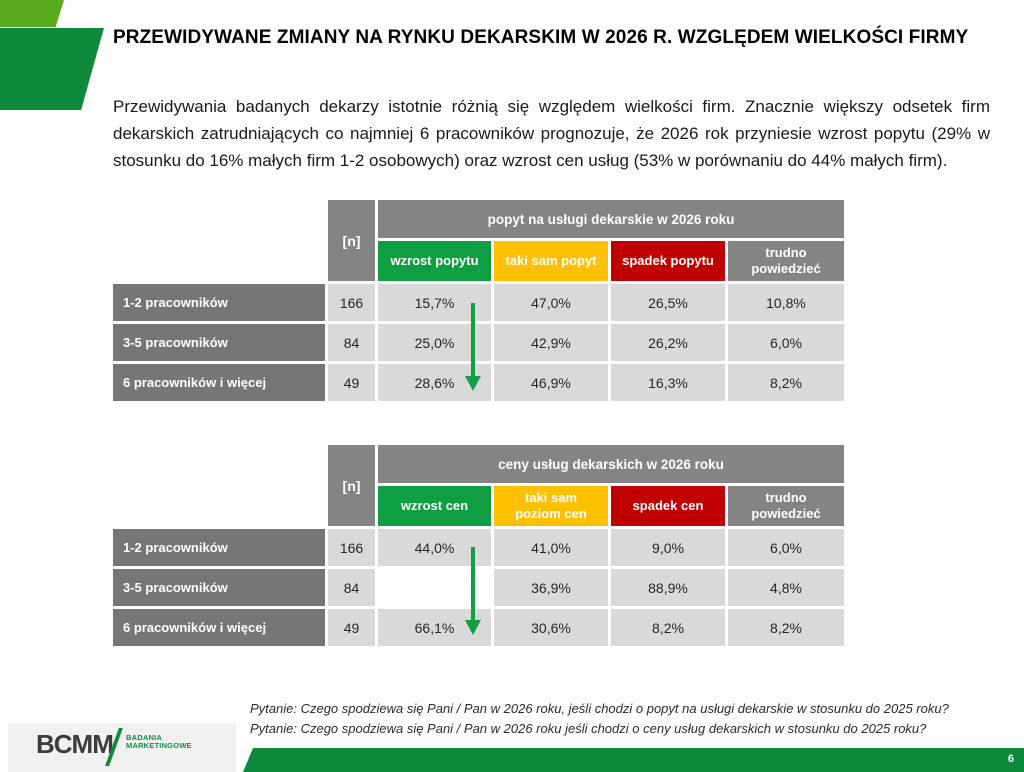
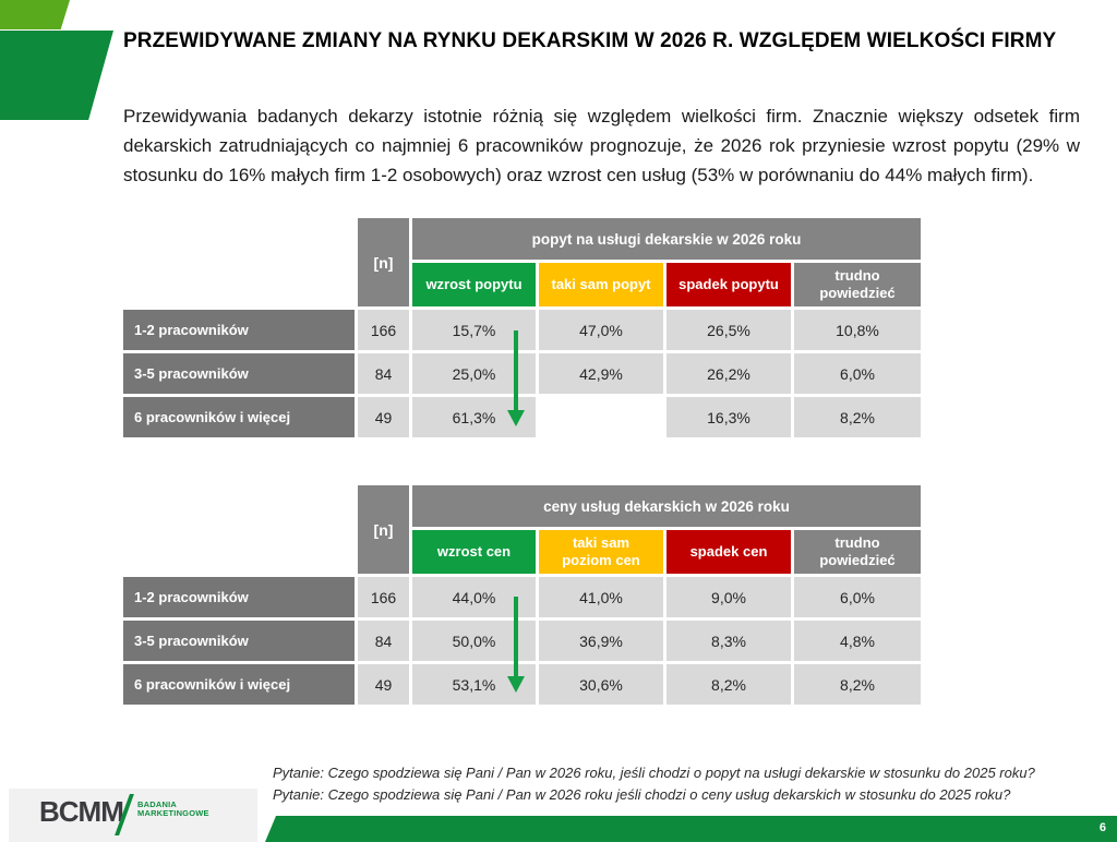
  PRZEWIDYWANE ZMIANY NA RYNKU DEKARSKIM W 2026 R. WZGLĘDEM WIELKOŚCI FIRMY
  Przewidywania badanych dekarzy istotnie różnią się względem wielkości firm. Znacznie większy odsetek firm dekarskich zatrudniających co najmniej 6 pracowników prognozuje, że 2026 rok przyniesie wzrost popytu (29% w stosunku do 16% małych firm 1-2 osobowych) oraz wzrost cen usług (53% w porównaniu do 44% małych firm).
  [n]
  popyt na usługi dekarskie w 2026 roku
  wzrost popytu
  taki sam popyt
  spadek popytu
  trudno powiedzieć
  1-2 pracowników
  166
  15,7%
  47,0%
  26,5%
  10,8%
  3-5 pracowników
  84
  25,0%
  42,9%
  26,2%
  6,0%
  6 pracowników i więcej
  49
- 28,6%
+ 61,3%
- 46,9%
  16,3%
  8,2%
  [n]
  ceny usług dekarskich w 2026 roku
  wzrost cen
  taki sam poziom cen
  spadek cen
  trudno powiedzieć
  1-2 pracowników
  166
  44,0%
  41,0%
  9,0%
  6,0%
  3-5 pracowników
  84
+ 50,0%
  36,9%
- 88,9%
+ 8,3%
  4,8%
  6 pracowników i więcej
  49
- 66,1%
+ 53,1%
  30,6%
  8,2%
  8,2%
  Pytanie: Czego spodziewa się Pani / Pan w 2026 roku, jeśli chodzi o popyt na usługi dekarskie w stosunku do 2025 roku?
  Pytanie: Czego spodziewa się Pani / Pan w 2026 roku jeśli chodzi o ceny usług dekarskich w stosunku do 2025 roku?
  BCMM
  BADANIA
  MARKETINGOWE
  6
